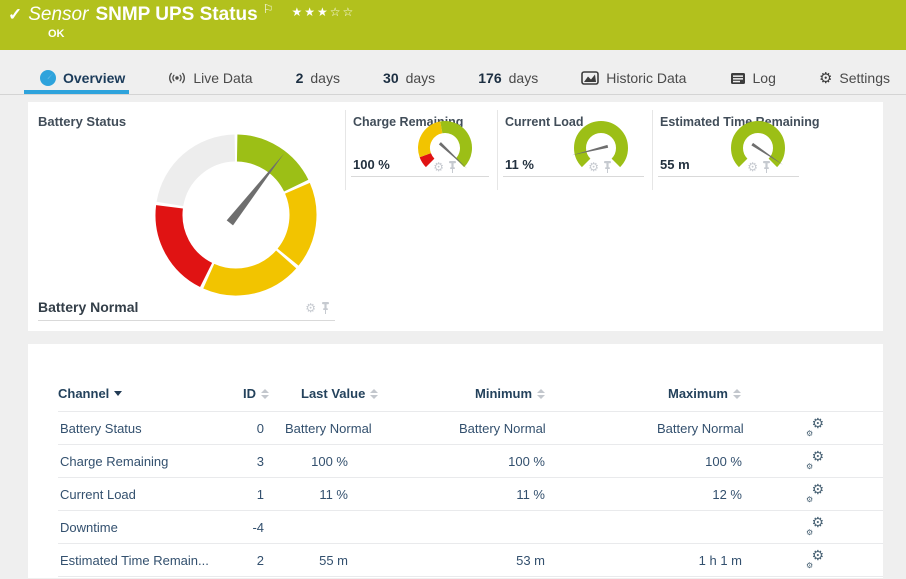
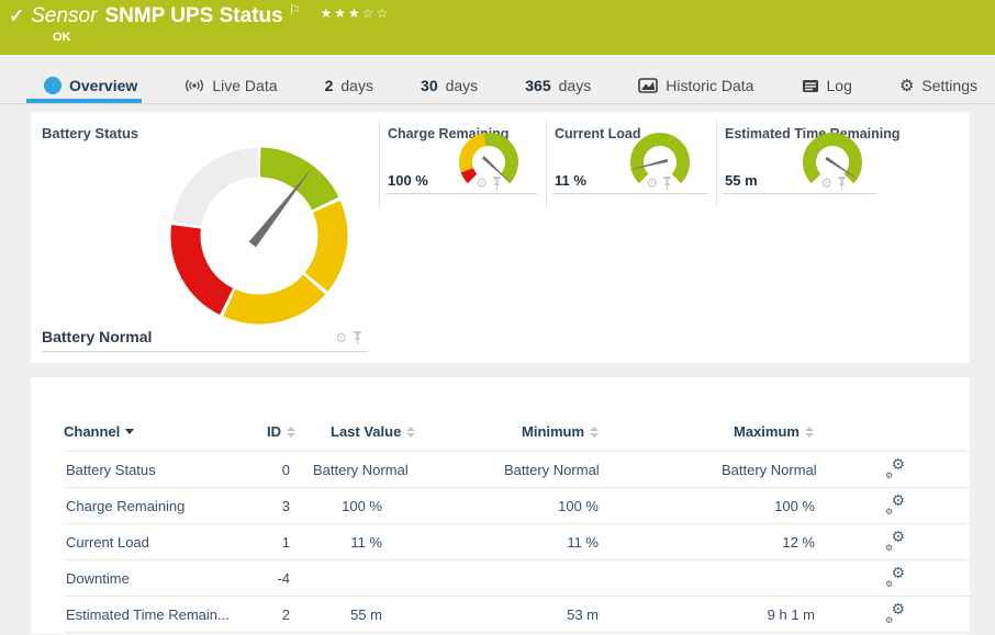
  ✓
  Sensor
  SNMP UPS Status
  ⚐
  ★★★☆☆
  OK
  Overview
  Live Data
  2
  days
  30
  days
- 176
+ 365
  days
  Historic Data
  Log
  ⚙
  Settings
  Battery Status
  Battery Normal
  ⚙
  Charge Remaig
  100 %
  ⚙
  Current Load
  11 %
  ⚙
  Estimated Timeemaining
  55 m
  ⚙
  Channel
  ID
  Last Value
  Minimum
  Maximum
  Battery Status
  0
  Battery Normal
  Battery Normal
  Battery Normal
  ⚙
  ⚙
  Charge Remaining
  3
  100 %
  100 %
  100 %
  ⚙
  ⚙
  Current Load
  1
  11 %
  11 %
  12 %
  ⚙
  ⚙
  Downtime
  -4
  ⚙
  ⚙
  Estimated Time Remain...
  2
  55 m
  53 m
- 1 h 1 m
+ 9 h 1 m
  ⚙
  ⚙
